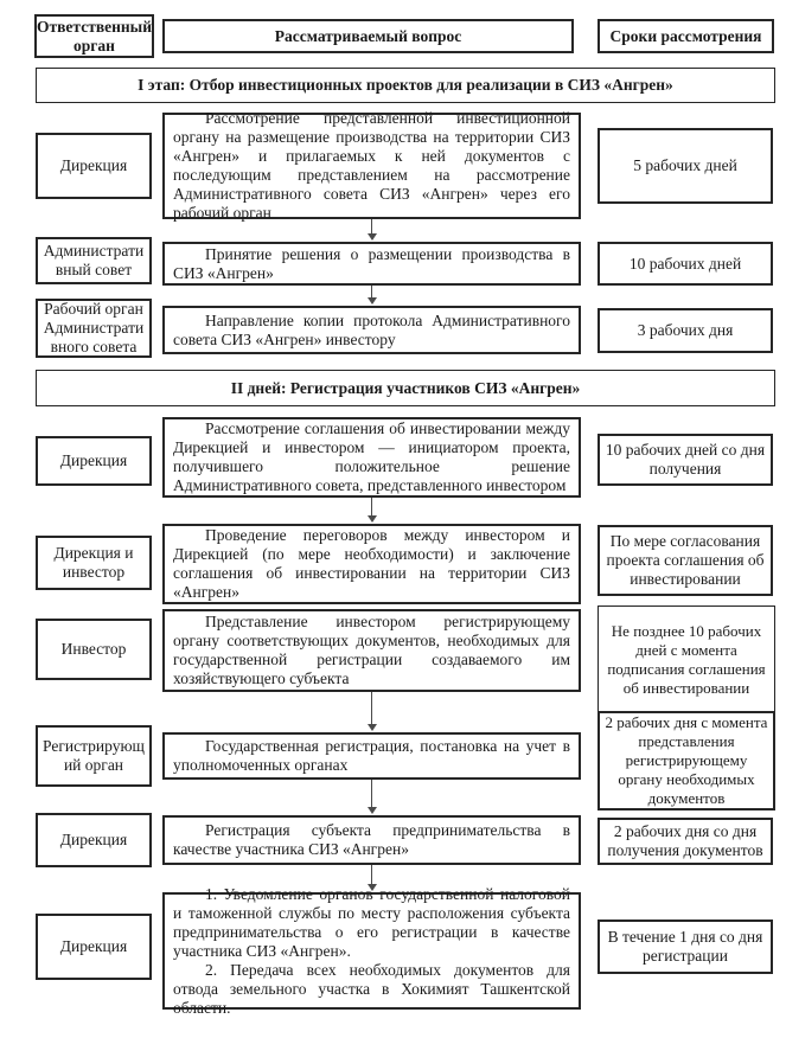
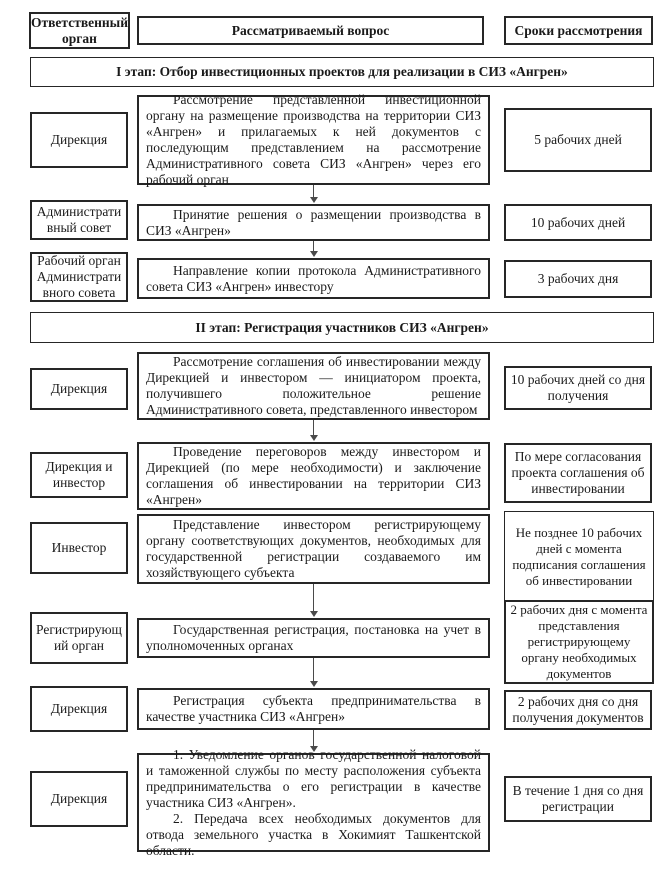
  Ответственный орган
  Рассматриваемый вопрос
  Сроки рассмотрения
  I этап: Отбор инвестиционных проектов для реализации в СИЗ «Ангрен»
  Дирекция
  Рассмотрение представленной инвестиционной органу на размещение производства на территории СИЗ «Ангрен» и прилагаемых к ней документов с последующим представлением на рассмотрение Административного совета СИЗ «Ангрен» через его рабочий орган
  5 рабочих дней
  Административный совет
  Принятие решения о размещении производства в СИЗ «Ангрен»
  10 рабочих дней
  Рабочий орган Административного совета
  Направление копии протокола Административного совета СИЗ «Ангрен» инвестору
  3 рабочих дня
- II дней: Регистрация участников СИЗ «Ангрен»
+ II этап: Регистрация участников СИЗ «Ангрен»
  Дирекция
  Рассмотрение соглашения об инвестировании между Дирекцией и инвестором — инициатором проекта, получившего положительное решение Административного совета, представленного инвестором
  10 рабочих дней со дня получения
  Дирекция и инвестор
  Проведение переговоров между инвестором и Дирекцией (по мере необходимости) и заключение соглашения об инвестировании на территории СИЗ «Ангрен»
  По мере согласования проекта соглашения об инвестировании
  Инвестор
  Представление инвестором регистрирующему органу соответствующих документов, необходимых для государственной регистрации создаваемого им хозяйствующего субъекта
  Не позднее 10 рабочих дней с момента подписания соглашения об инвестировании
  Регистрирующий орган
  Государственная регистрация, постановка на учет в уполномоченных органах
  2 рабочих дня с момента представления регистрирующему органу необходимых документов
  Дирекция
  Регистрация субъекта предпринимательства в качестве участника СИЗ «Ангрен»
  2 рабочих дня со дня получения документов
  Дирекция
  1. Уведомление органов государственной налоговой и таможенной службы по месту расположения субъекта предпринимательства о его регистрации в качестве участника СИЗ «Ангрен».
  2. Передача всех необходимых документов для отвода земельного участка в Хокимият Ташкентской области.
  В течение 1 дня со дня регистрации
